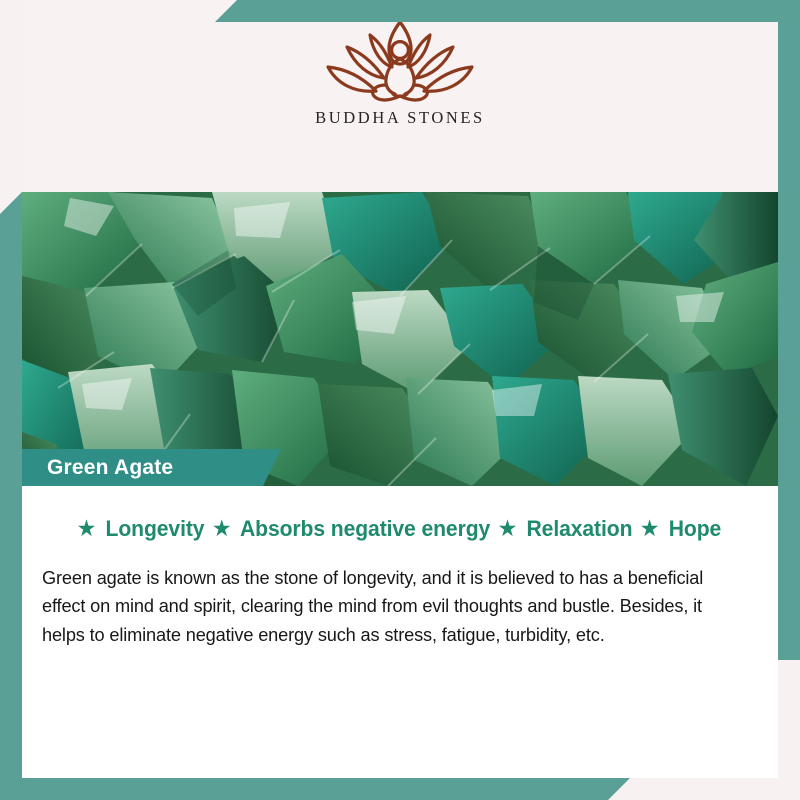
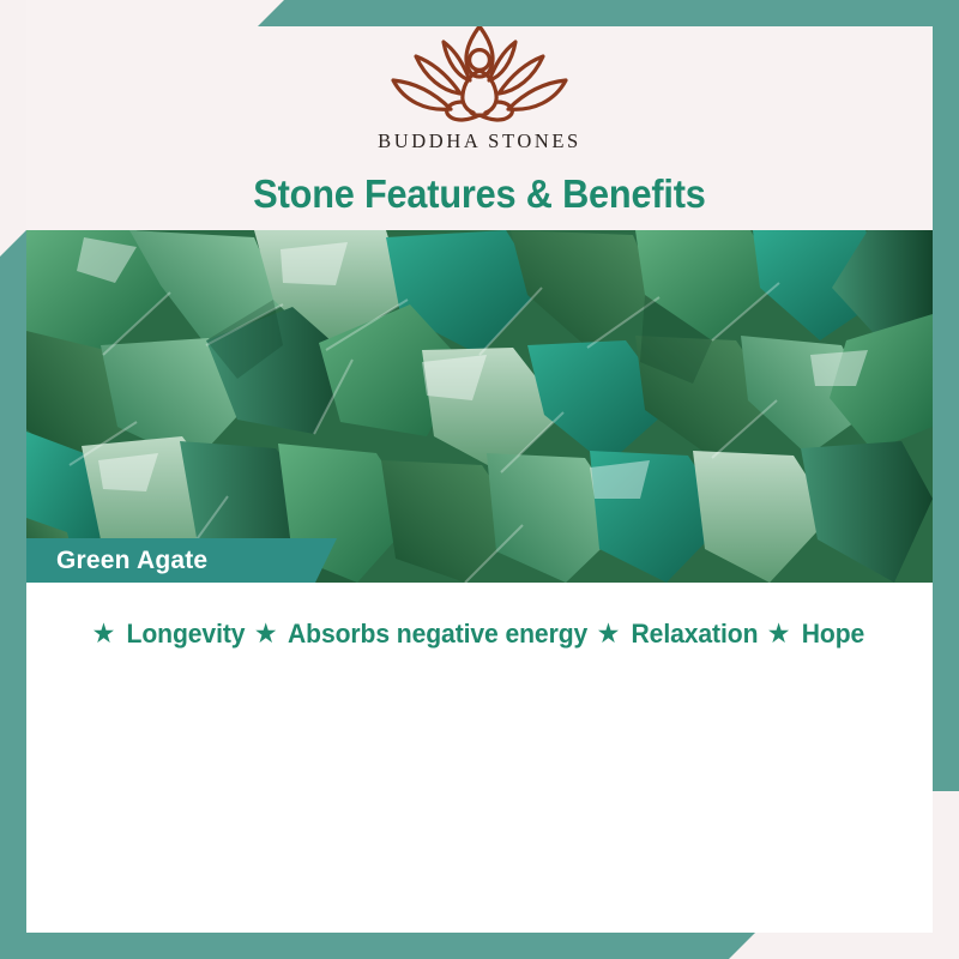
  BUDDHA STONES
+ Stone Features & Benefits
  Green Agate
  ★ Longevity ★ Absorbs negative energy ★ Relaxation ★ Hope
- Green agate is known as the stone of longevity, and it is believed to has a beneficial effect on mind and spirit, clearing the mind from evil thoughts and bustle. Besides, it helps to eliminate negative energy such as stress, fatigue, turbidity, etc.
